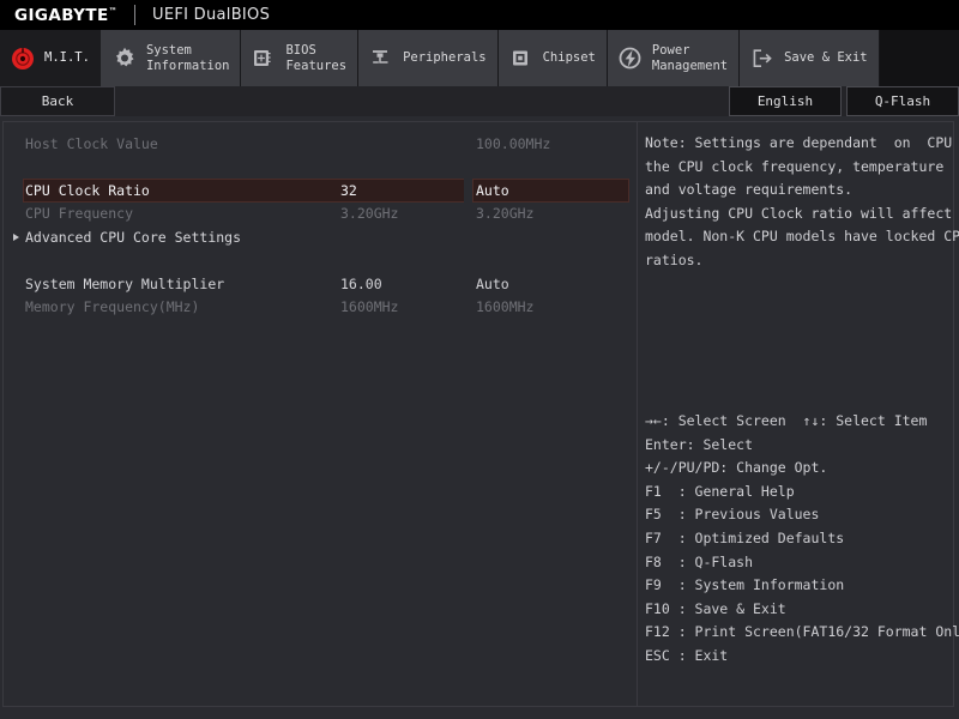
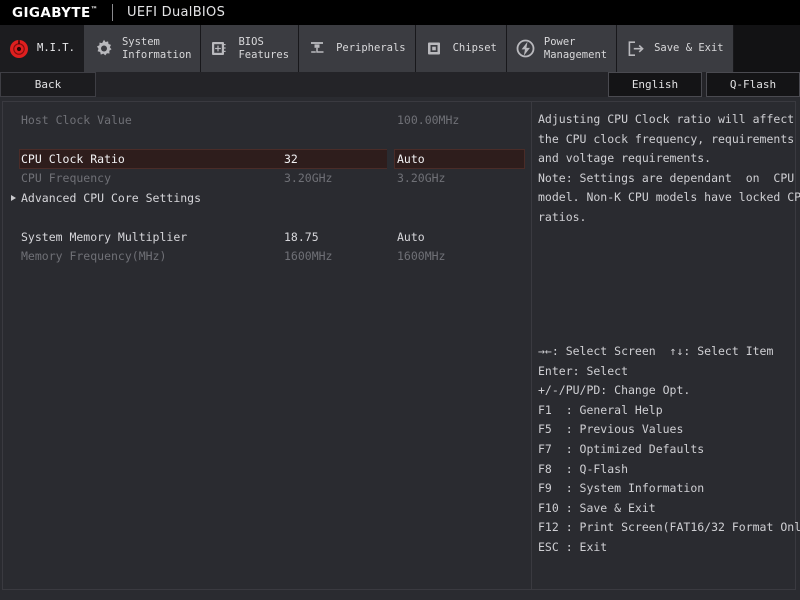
  GIGABYTE™
  UEFI DualBIOS
  M.I.T.
  System
  Information
  BIOS
  Features
  Peripherals
  Chipset
  Power
  Management
  Save & Exit
  Back
  English
  Q-Flash
  Host Clock Value
  100.00MHz
  CPU Clock Ratio
  32
  Auto
  CPU Frequency
  3.20GHz
  3.20GHz
  Advanced CPU Core Settings
  System Memory Multiplier
- 16.00
+ 18.75
  Auto
  Memory Frequency(MHz)
  1600MHz
  1600MHz
- Note: Settings are dependant on CPU
+ Adjusting CPU Clock ratio will affect
- the CPU clock frequency, temperature
+ the CPU clock frequency, requirements
  and voltage requirements.
- Adjusting CPU Clock ratio will affect
+ Note: Settings are dependant on CPU
  model. Non-K CPU models have locked CP
  ratios.
  →←: Select Screen ↑↓: Select Item
  Enter: Select
  +/-/PU/PD: Change Opt.
  F1 : General Help
  F5 : Previous Values
  F7 : Optimized Defaults
  F8 : Q-Flash
  F9 : System Information
  F10 : Save & Exit
  F12 : Print Screen(FAT16/32 Format Onl
  ESC : Exit
